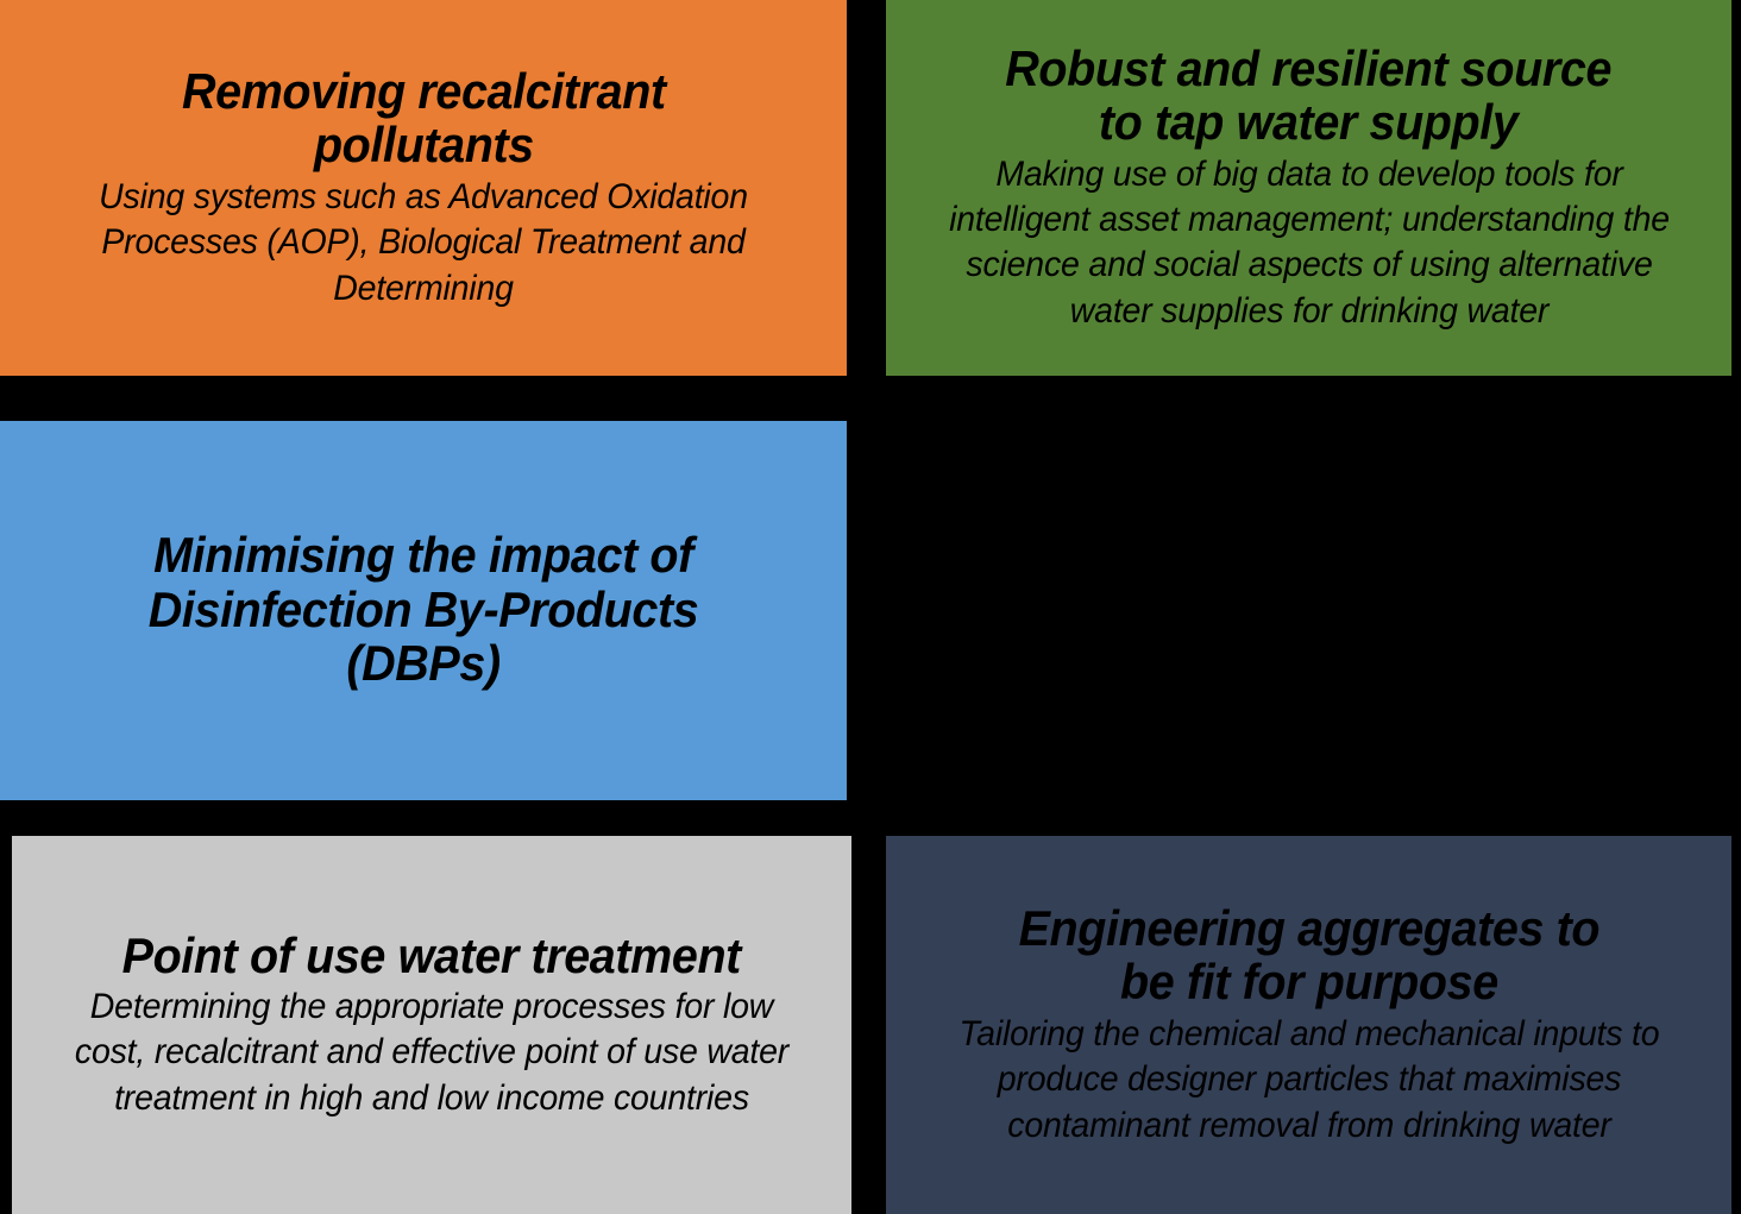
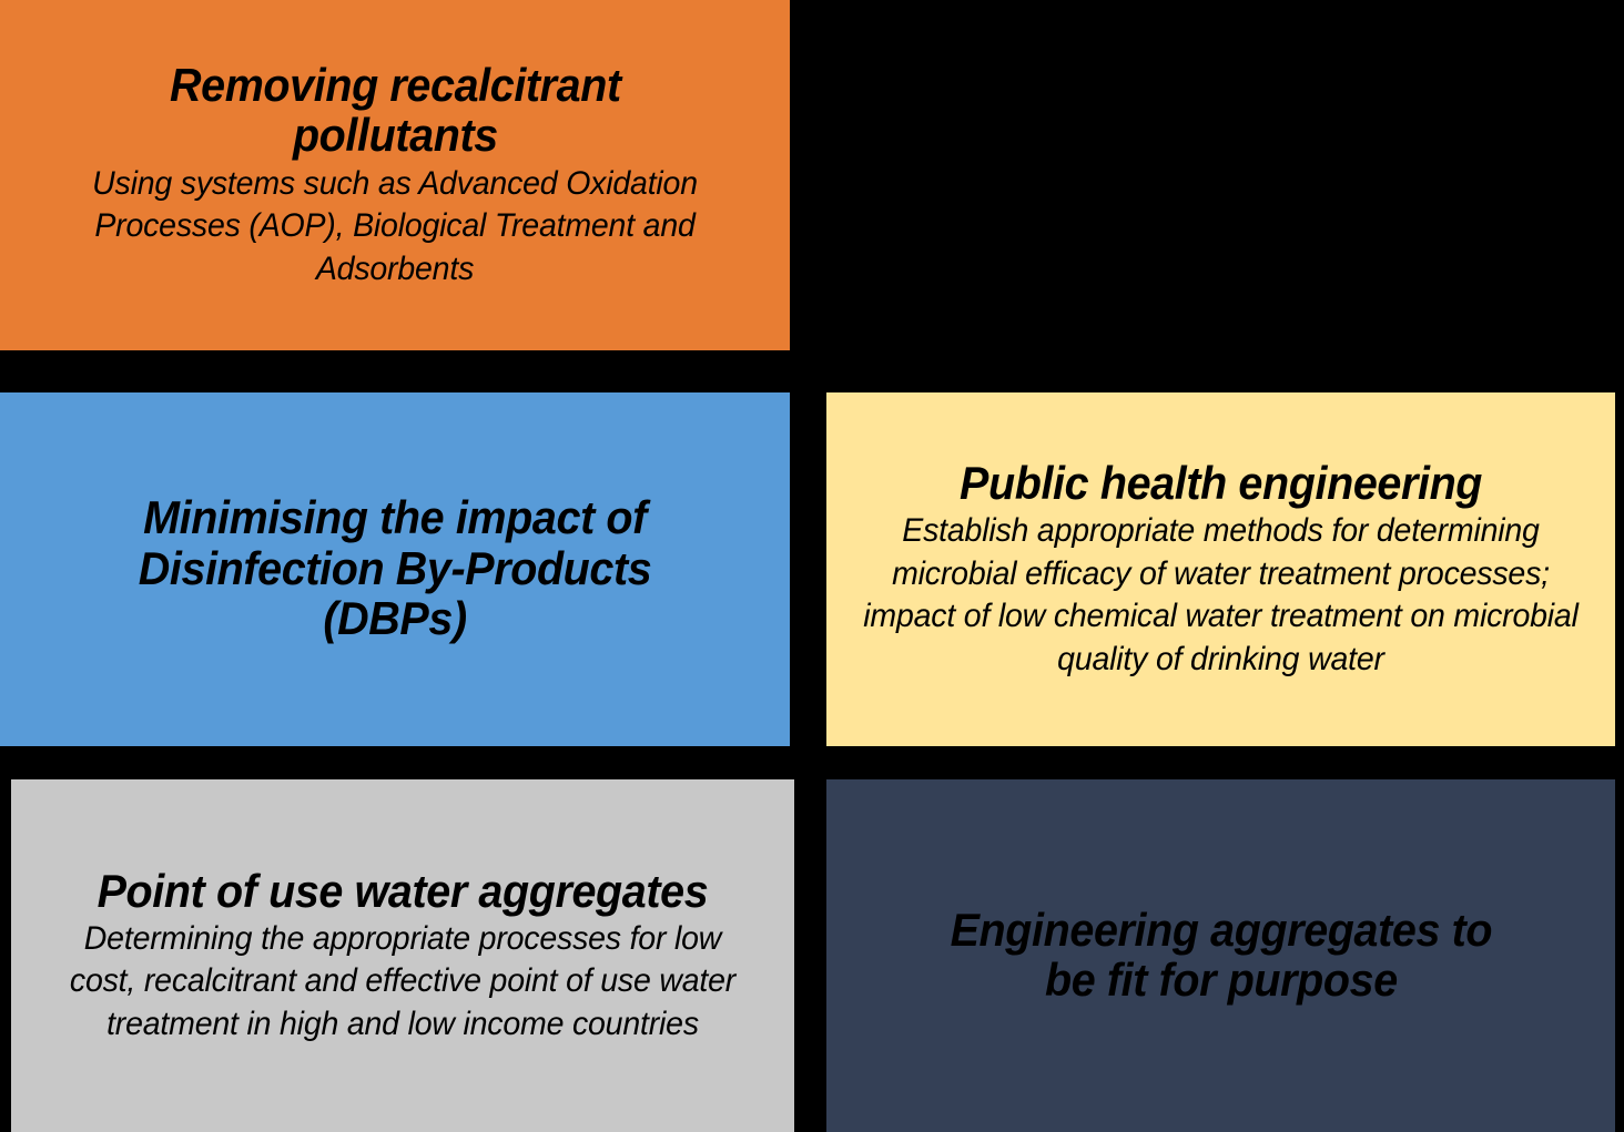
  Removing recalcitrant
  pollutants
- Using systems such as Advanced Oxidation Processes (AOP), Biological Treatment and Determining
+ Using systems such as Advanced Oxidation Processes (AOP), Biological Treatment and Adsorbents
- Robust and resilient source
- to tap water supply
- Making use of big data to develop tools for intelligent asset management; understanding the science and social aspects of using alternative water supplies for drinking water
  Minimising the impact of
  Disinfection By-Products
  (DBPs)
+ Public health engineering
+ Establish appropriate methods for determining microbial efficacy of water treatment processes; impact of low chemical water treatment on microbial quality of drinking water
- Point of use water treatment
+ Point of use water aggregates
  Determining the appropriate processes for low cost, recalcitrant and effective point of use water treatment in high and low income countries
  Engineering aggregates to
  be fit for purpose
- Tailoring the chemical and mechanical inputs to produce designer particles that maximises contaminant removal from drinking water
